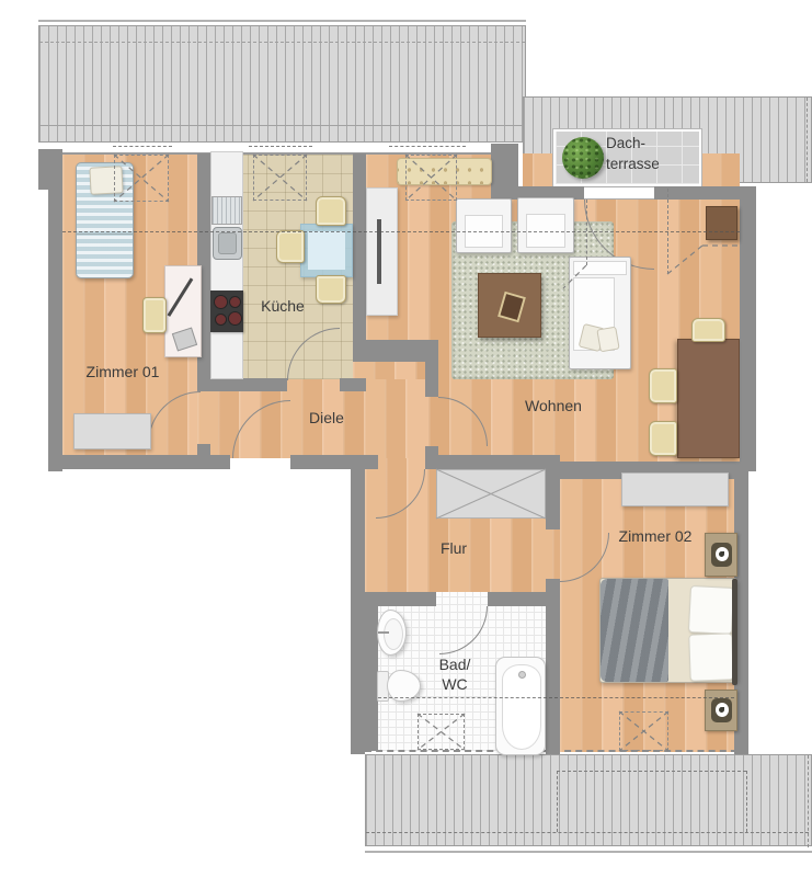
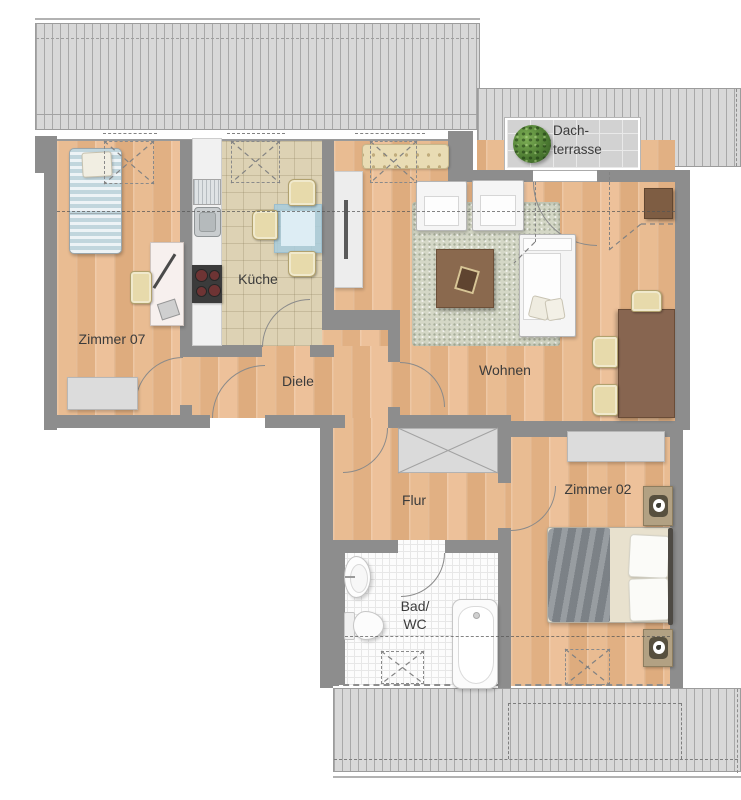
- Zimmer 01
+ Zimmer 07
  Küche
  Diele
  Wohnen
  Flur
  Zimmer 02
  Bad/
  WC
  Dach-
  terrasse
